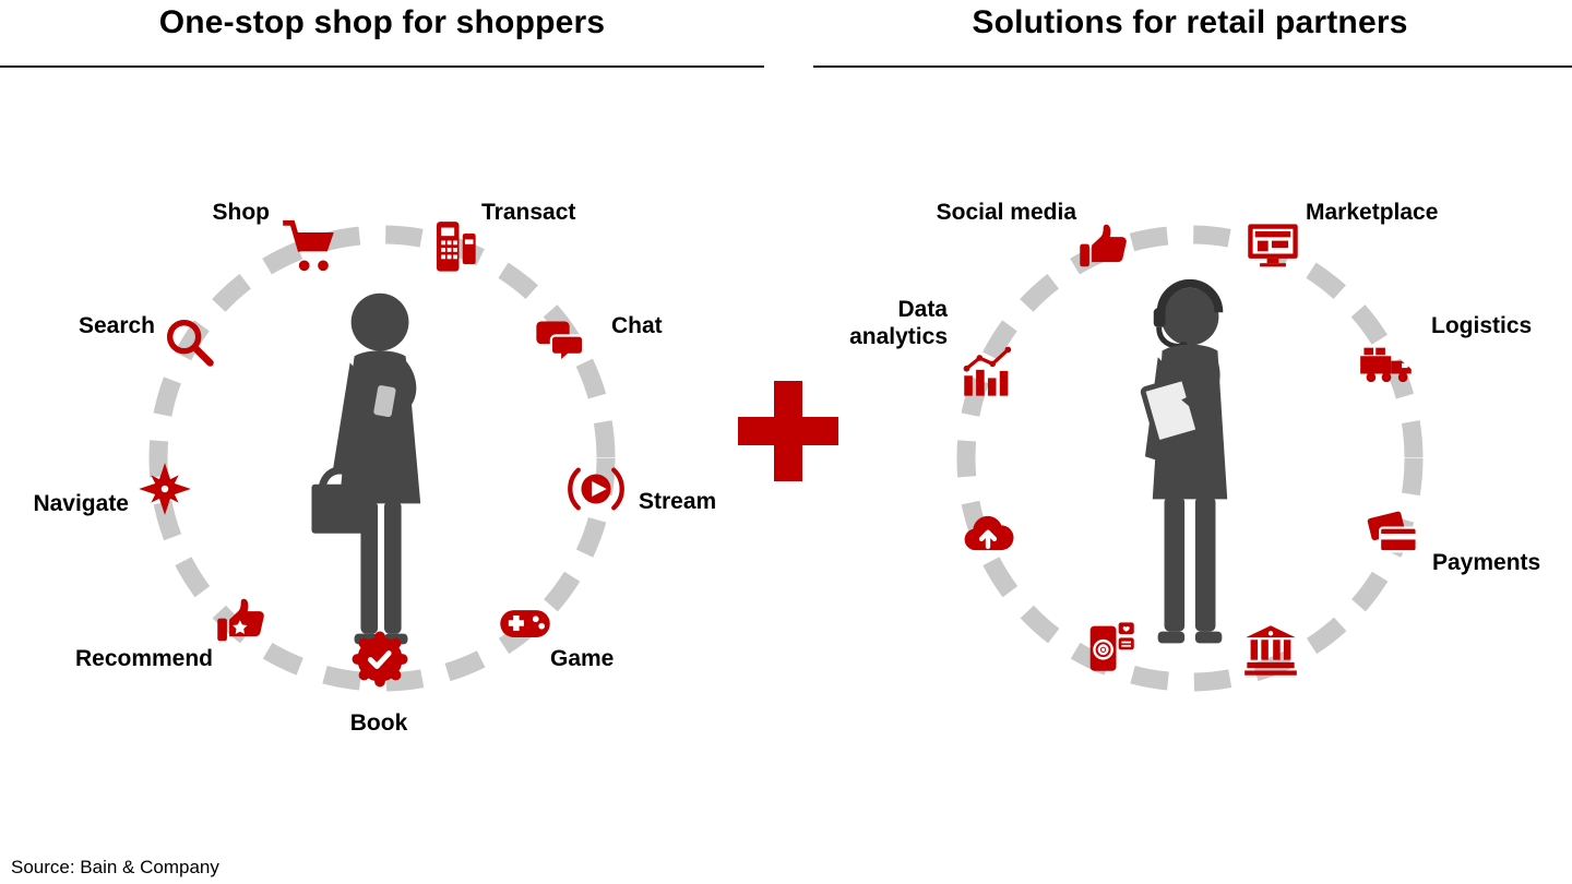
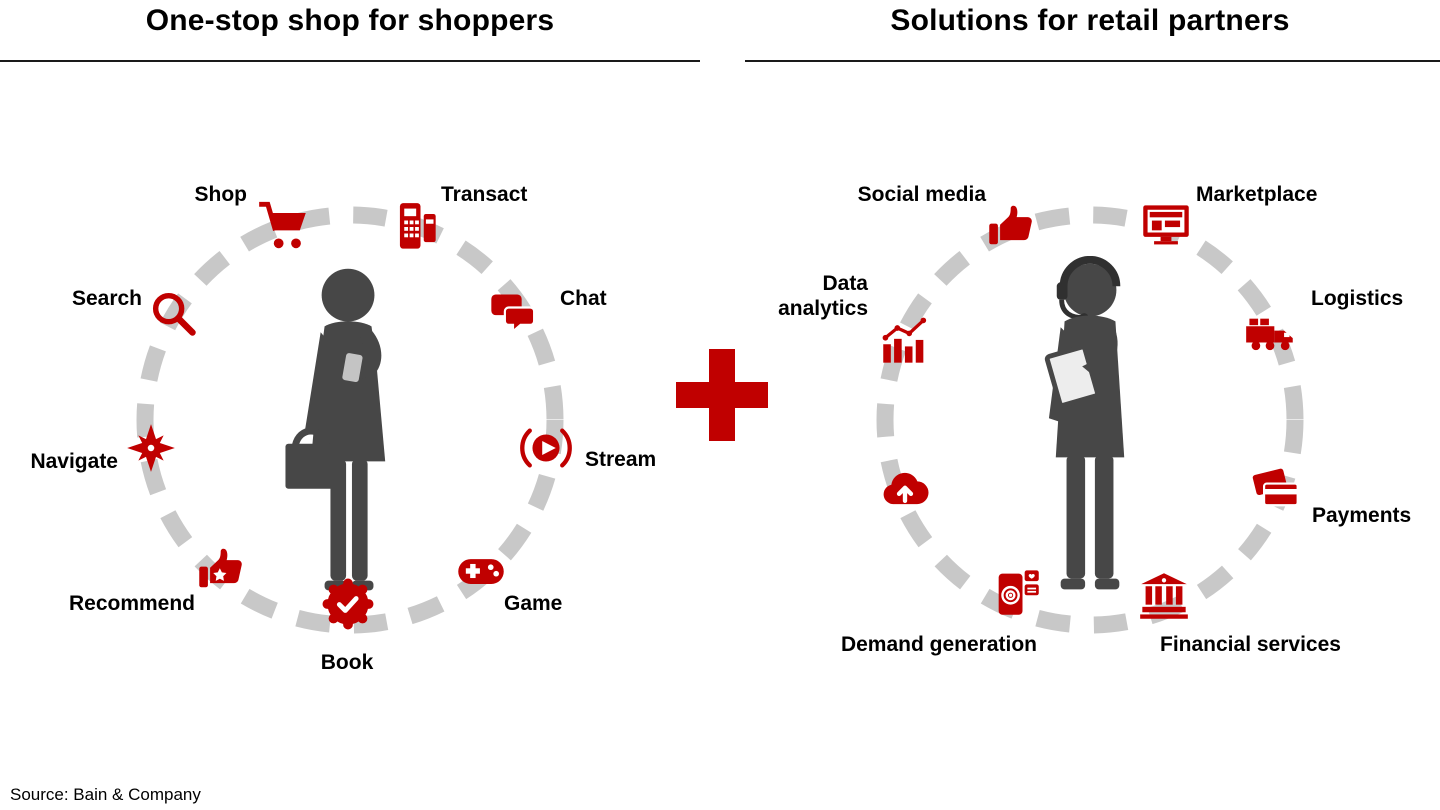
  One-stop shop for shoppers
  Solutions for retail partners
  Shop
  Transact
  Chat
  Stream
  Game
  Book
  Recommend
  Navigate
  Search
  Social media
  Marketplace
  Logistics
  Payments
+ Financial services
+ Demand generation
  Data analytics
  Source: Bain & Company
